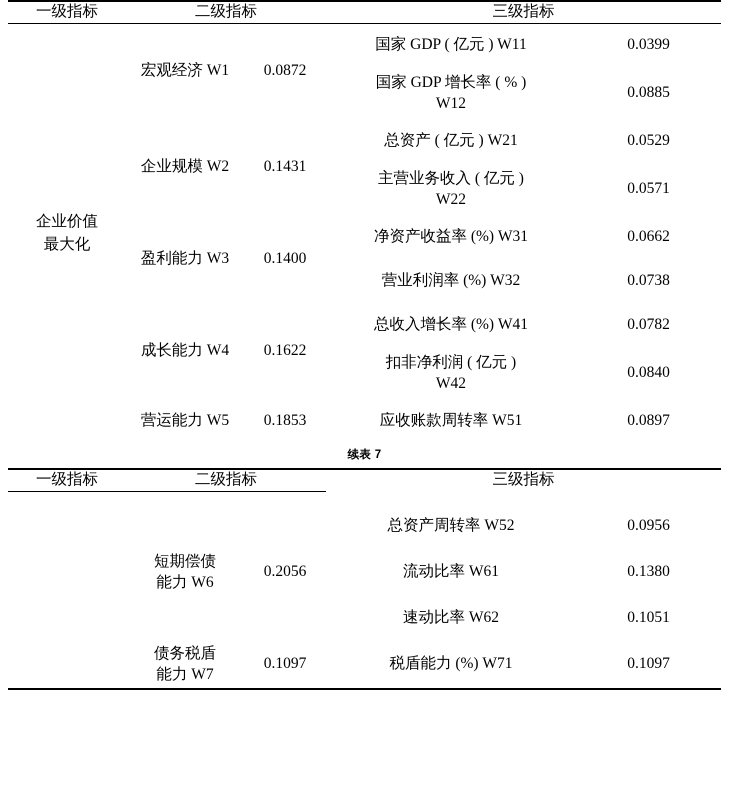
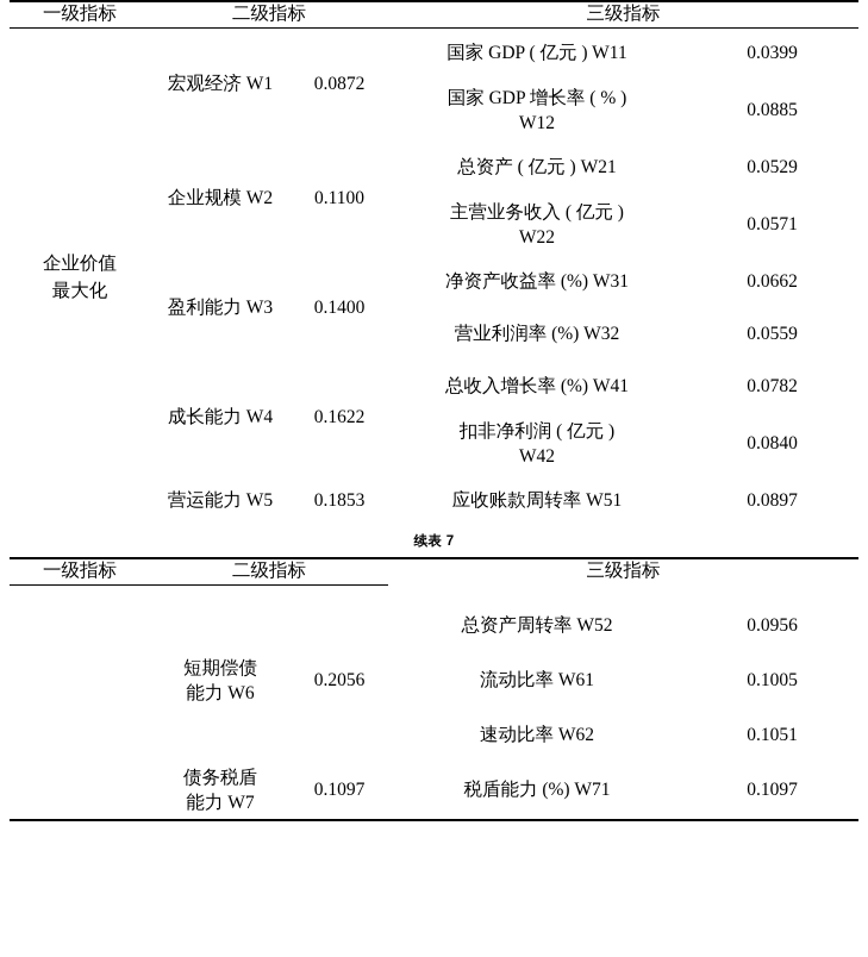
  一级指标	二级指标	三级指标
  企业价值 最大化	宏观经济 W1	0.0872	国家 GDP ( 亿元 ) W11	0.0399
  国家 GDP 增长率 ( % ) W12	0.0885
- 企业规模 W2	0.1431	总资产 ( 亿元 ) W21	0.0529
+ 企业规模 W2	0.1100	总资产 ( 亿元 ) W21	0.0529
  主营业务收入 ( 亿元 ) W22	0.0571
  盈利能力 W3	0.1400	净资产收益率 (%) W31	0.0662
- 营业利润率 (%) W32	0.0738
+ 营业利润率 (%) W32	0.0559
  成长能力 W4	0.1622	总收入增长率 (%) W41	0.0782
  扣非净利润 ( 亿元 ) W42	0.0840
  营运能力 W5	0.1853	应收账款周转率 W51	0.0897
  续表 7
  一级指标	二级指标	三级指标
  	短期偿债 能力 W6	0.2056	总资产周转率 W52	0.0956
- 流动比率 W61	0.1380
+ 流动比率 W61	0.1005
  速动比率 W62	0.1051
  	债务税盾 能力 W7	0.1097	税盾能力 (%) W71	0.1097
